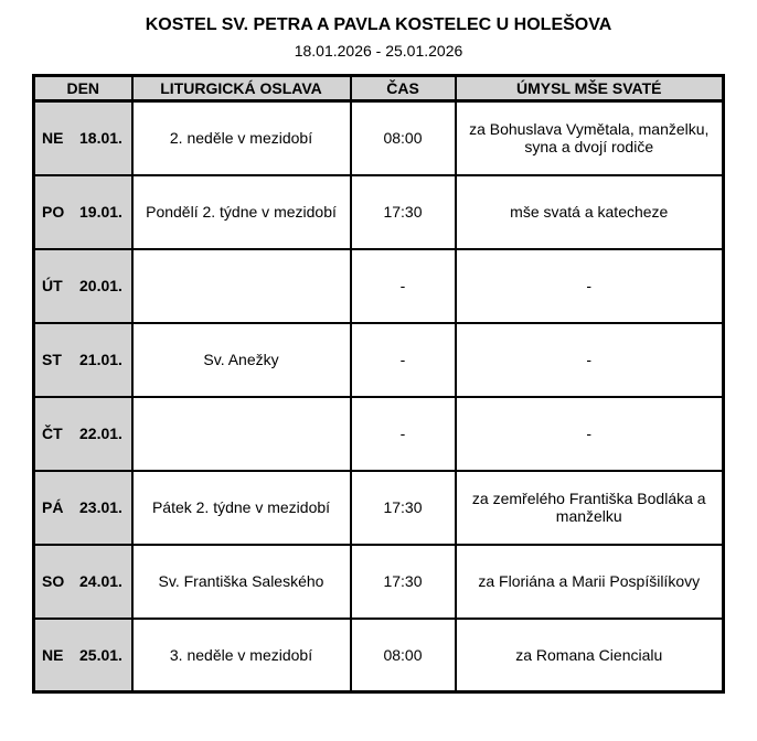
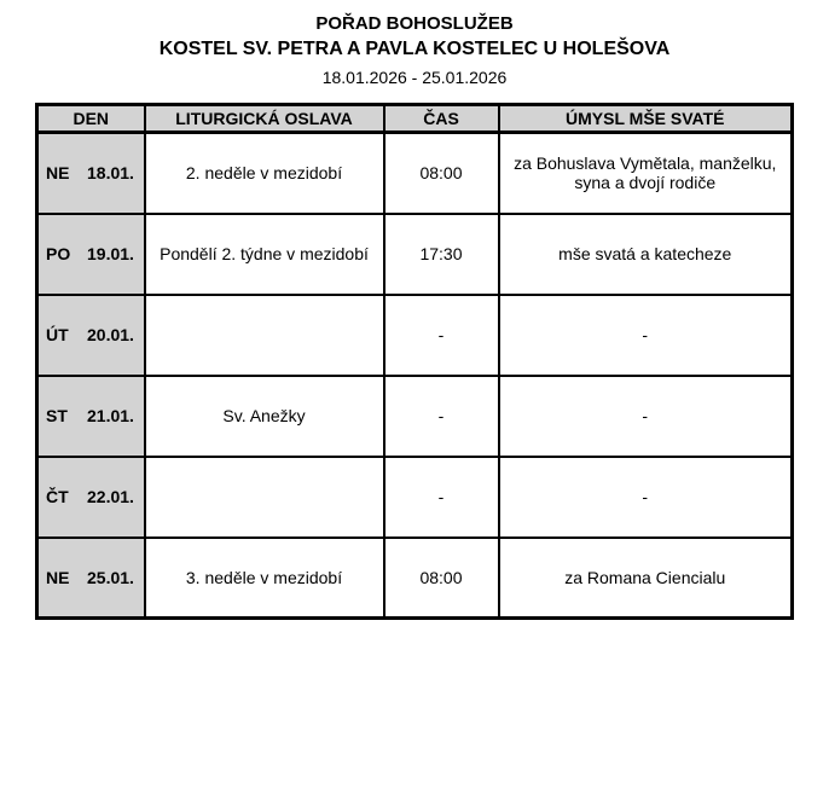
+ POŘAD BOHOSLUŽEB
  KOSTEL SV. PETRA A PAVLA KOSTELEC U HOLEŠOVA
  18.01.2026 - 25.01.2026
  DEN	LITURGICKÁ OSLAVA	ČAS	ÚMYSL MŠE SVATÉ
  NE 18.01.	2. neděle v mezidobí	08:00	za Bohuslava Vymětala, manželku, syna a dvojí rodiče
  PO 19.01.	Pondělí 2. týdne v mezidobí	17:30	mše svatá a katecheze
  ÚT 20.01.		-	-
  ST 21.01.	Sv. Anežky	-	-
  ČT 22.01.		-	-
- PÁ 23.01.	Pátek 2. týdne v mezidobí	17:30	za zemřelého Františka Bodláka a manželku
- SO 24.01.	Sv. Františka Saleského	17:30	za Floriána a Marii Pospíšilíkovy
  NE 25.01.	3. neděle v mezidobí	08:00	za Romana Ciencialu
